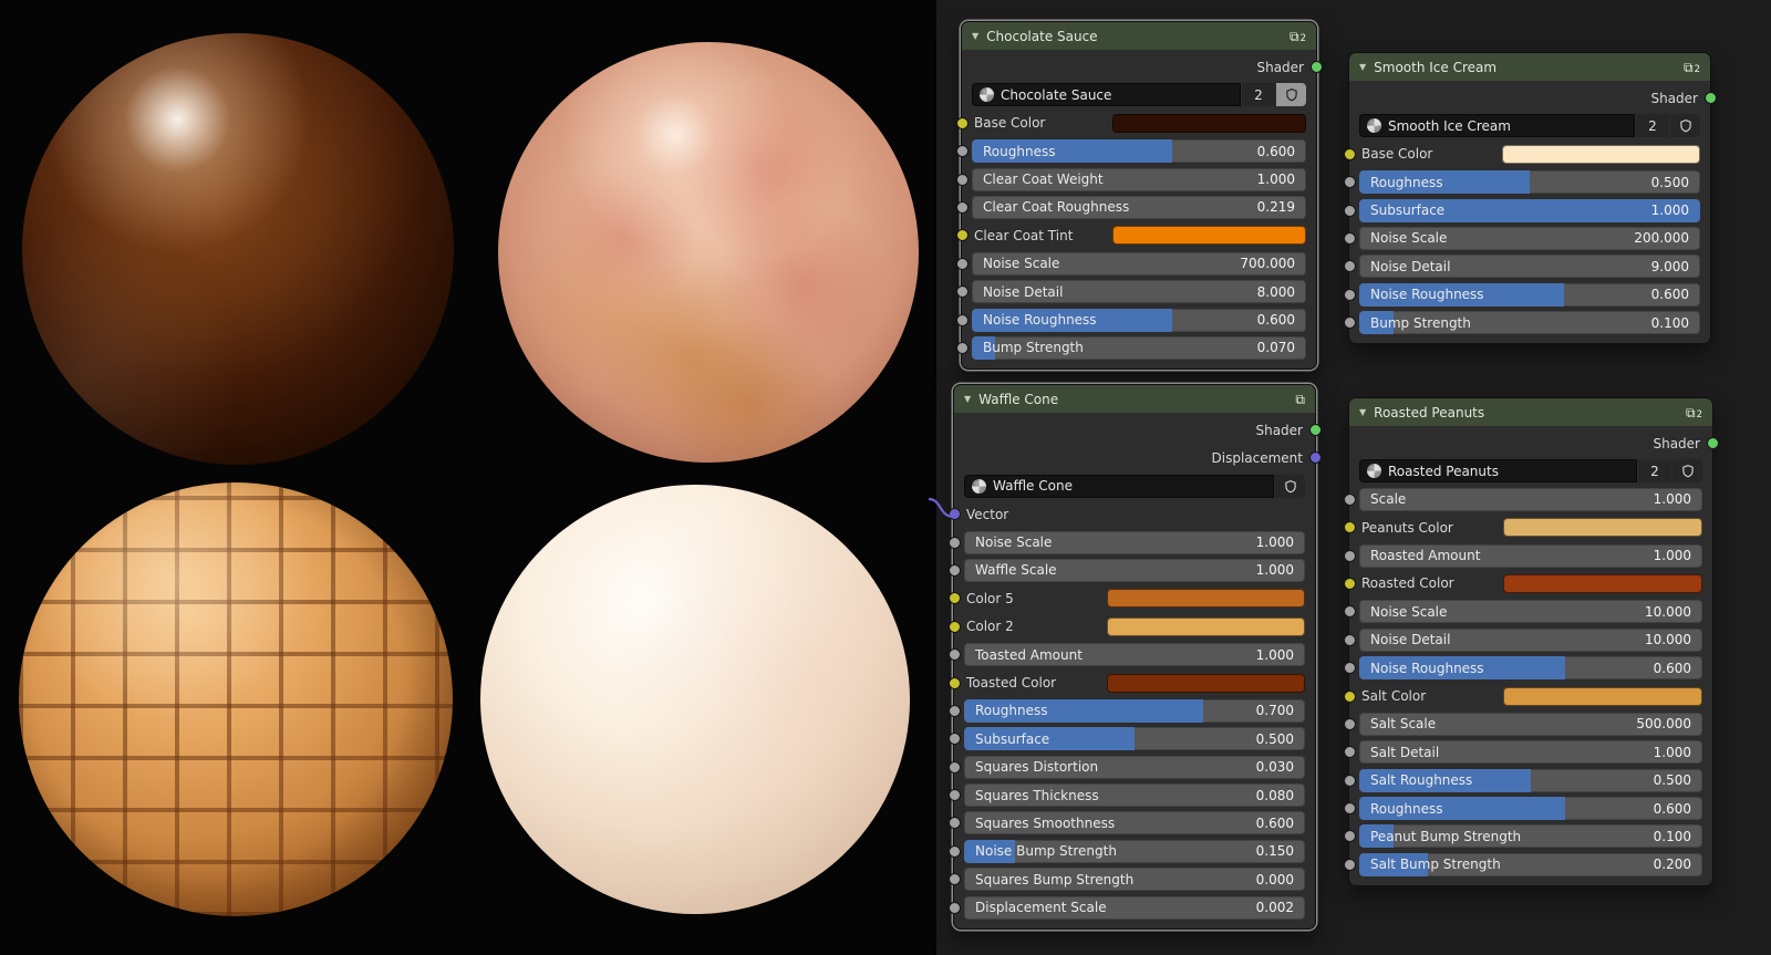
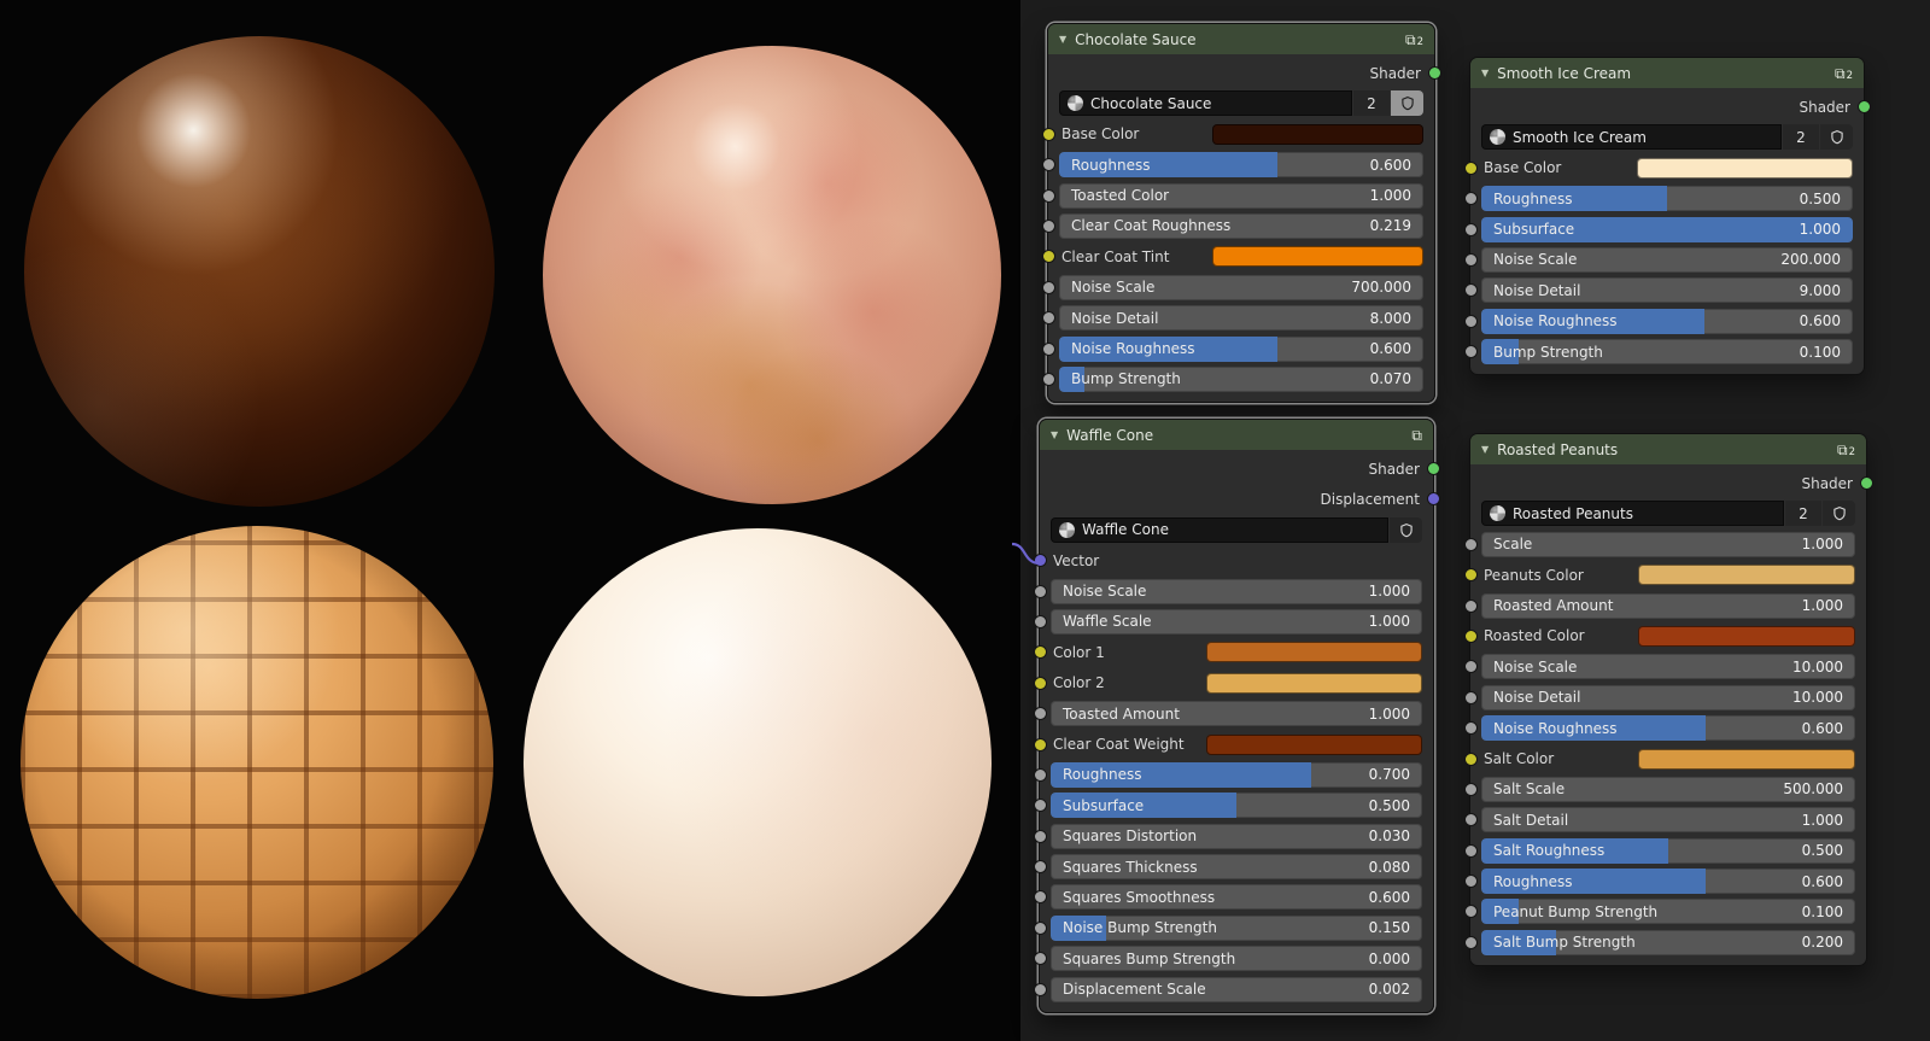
  ▼
  Chocolate Sauce
  ⧉
  2
  Shader
  Chocolate Sauce
  2
  Base Color
  Roughness
  0.600
- Clear Coat Weight
+ Toasted Color
  1.000
  Clear Coat Roughness
  0.219
  Clear Coat Tint
  Noise Scale
  700.000
  Noise Detail
  8.000
  Noise Roughness
  0.600
  Bump Strength
  0.070
  ▼
  Smooth Ice Cream
  ⧉
  2
  Shader
  Smooth Ice Cream
  2
  Base Color
  Roughness
  0.500
  Subsurface
  1.000
  Noise Scale
  200.000
  Noise Detail
  9.000
  Noise Roughness
  0.600
  Bump Strength
  0.100
  ▼
  Waffle Cone
  ⧉
  Shader
  Displacement
  Waffle Cone
  Vector
  Noise Scale
  1.000
  Waffle Scale
  1.000
- Color 5
+ Color 1
  Color 2
  Toasted Amount
  1.000
- Toasted Color
+ Clear Coat Weight
  Roughness
  0.700
  Subsurface
  0.500
  Squares Distortion
  0.030
  Squares Thickness
  0.080
  Squares Smoothness
  0.600
  Noise Bump Strength
  0.150
  Squares Bump Strength
  0.000
  Displacement Scale
  0.002
  ▼
  Roasted Peanuts
  ⧉
  2
  Shader
  Roasted Peanuts
  2
  Scale
  1.000
  Peanuts Color
  Roasted Amount
  1.000
  Roasted Color
  Noise Scale
  10.000
  Noise Detail
  10.000
  Noise Roughness
  0.600
  Salt Color
  Salt Scale
  500.000
  Salt Detail
  1.000
  Salt Roughness
  0.500
  Roughness
  0.600
  Peanut Bump Strength
  0.100
  Salt Bump Strength
  0.200
